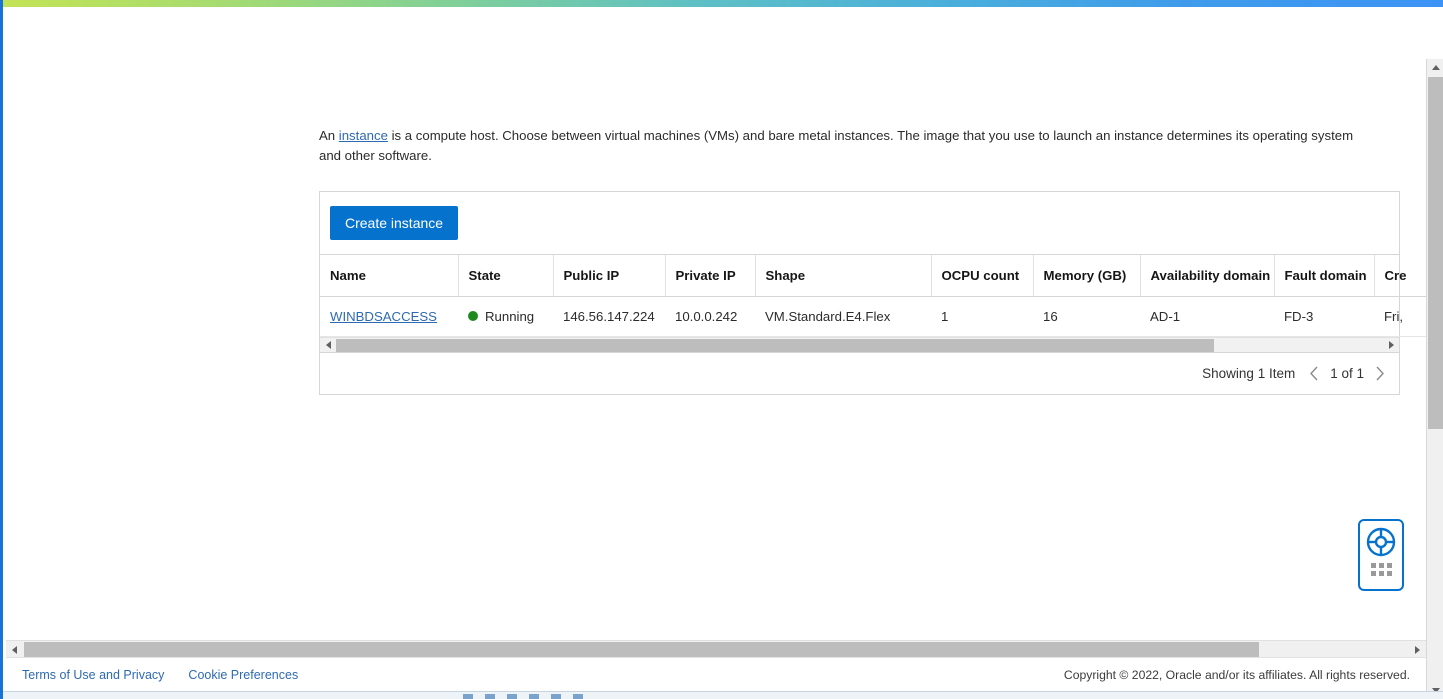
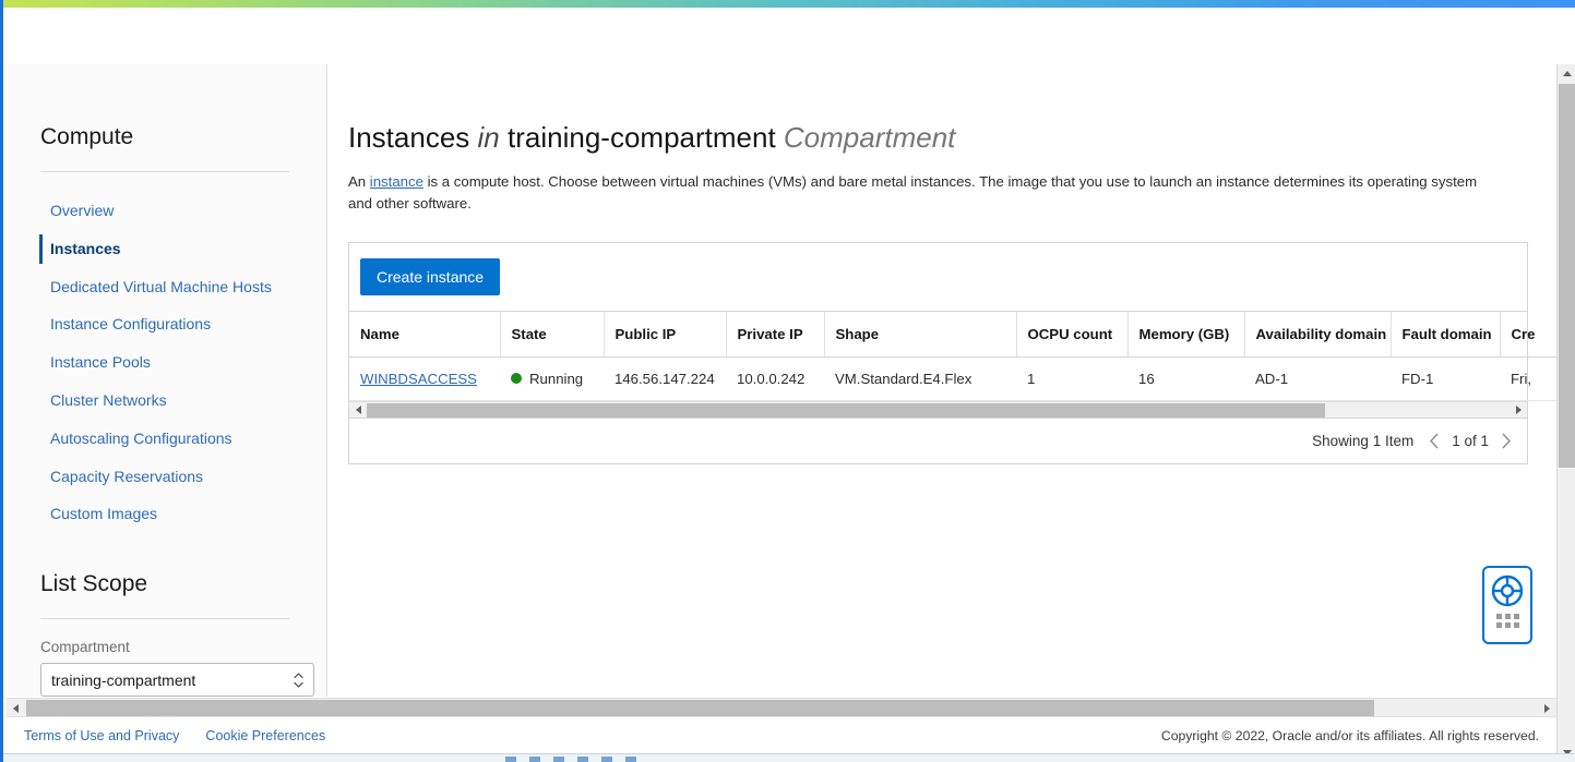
+ Compute
+ Overview
+ Instances
+ Dedicated Virtual Machine Hosts
+ Instance Configurations
+ Instance Pools
+ Cluster Networks
+ Autoscaling Configurations
+ Capacity Reservations
+ Custom Images
+ List Scope
+ Compartment
+ training-compartment
+ Instances in training-compartment Compartment
  An instance is a compute host. Choose between virtual machines (VMs) and bare metal instances. The image that you use to launch an instance determines its operating system and other software.
  Create instance
  Name	State	Public IP	Private IP	Shape	OCPU count	Memory (GB)	Availability domain	Fault domain	Cre
- WINBDSACCESS	Running	146.56.147.224	10.0.0.242	VM.Standard.E4.Flex	1	16	AD-1	FD-3	Fri,
+ WINBDSACCESS	Running	146.56.147.224	10.0.0.242	VM.Standard.E4.Flex	1	16	AD-1	FD-1	Fri,
  Showing 1 Item
  1 of 1
  Terms of Use and Privacy
  Cookie Preferences
  Copyright © 2022, Oracle and/or its affiliates. All rights reserved.
